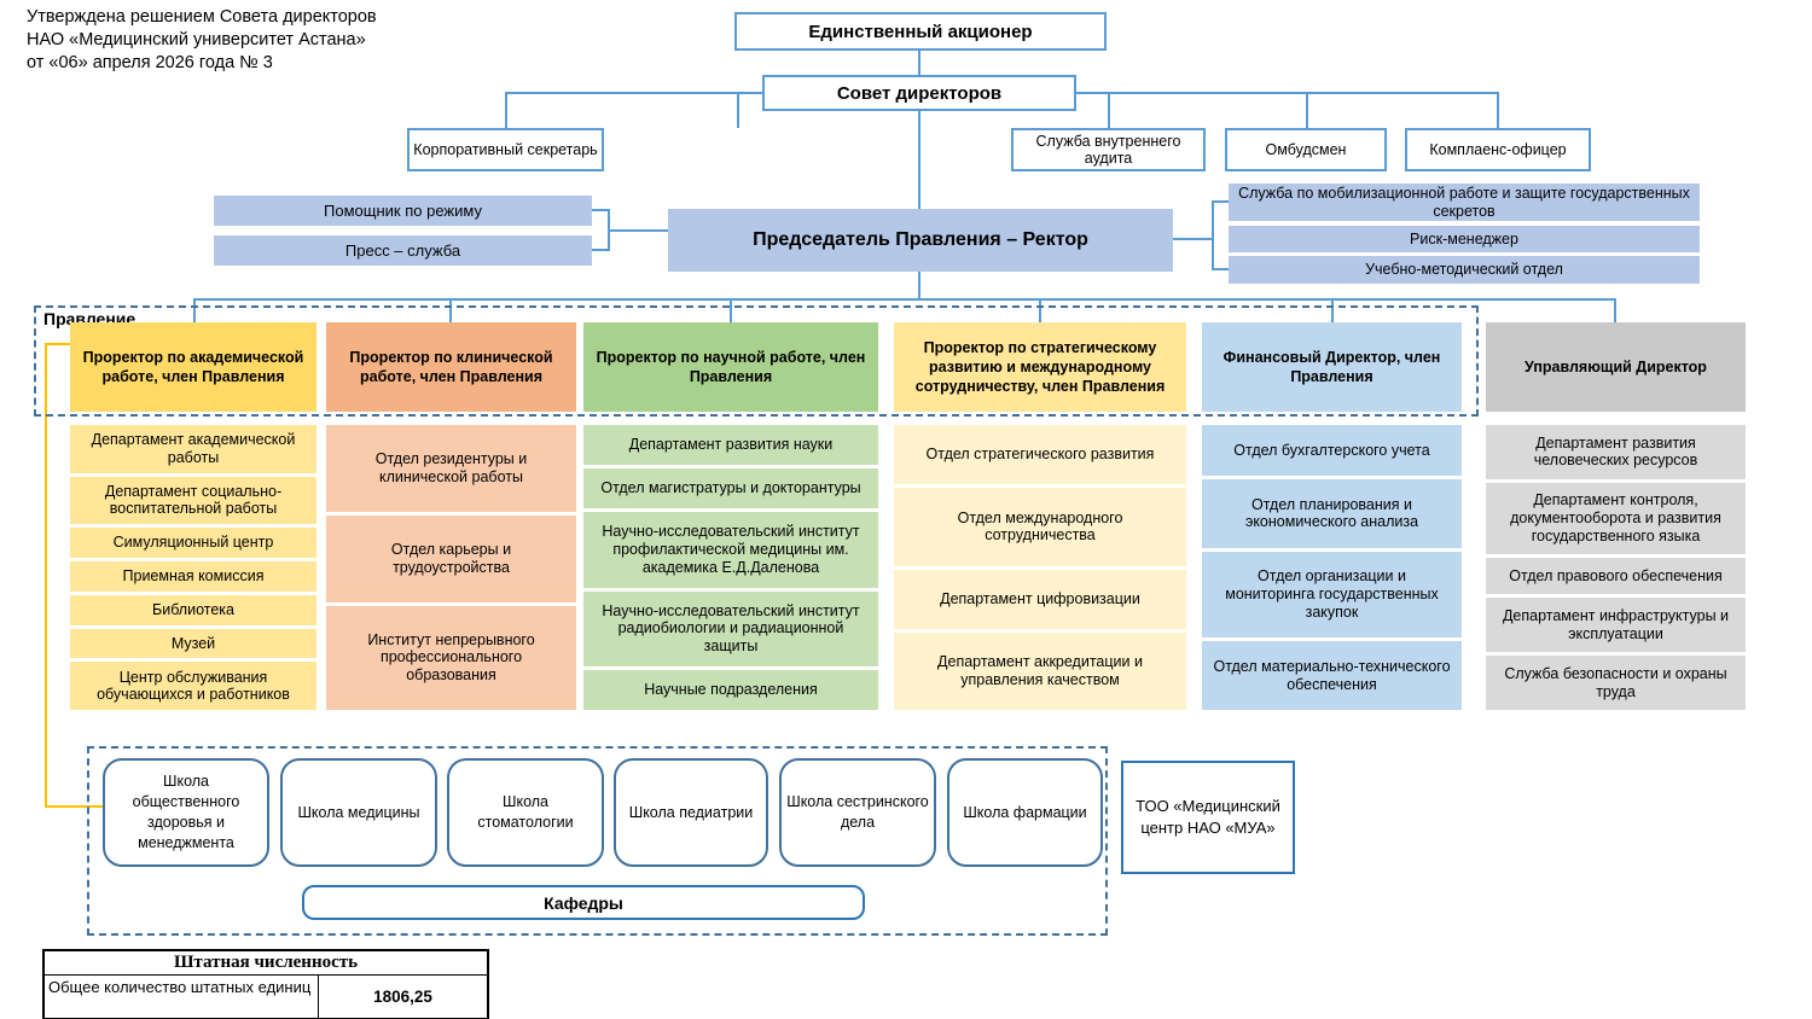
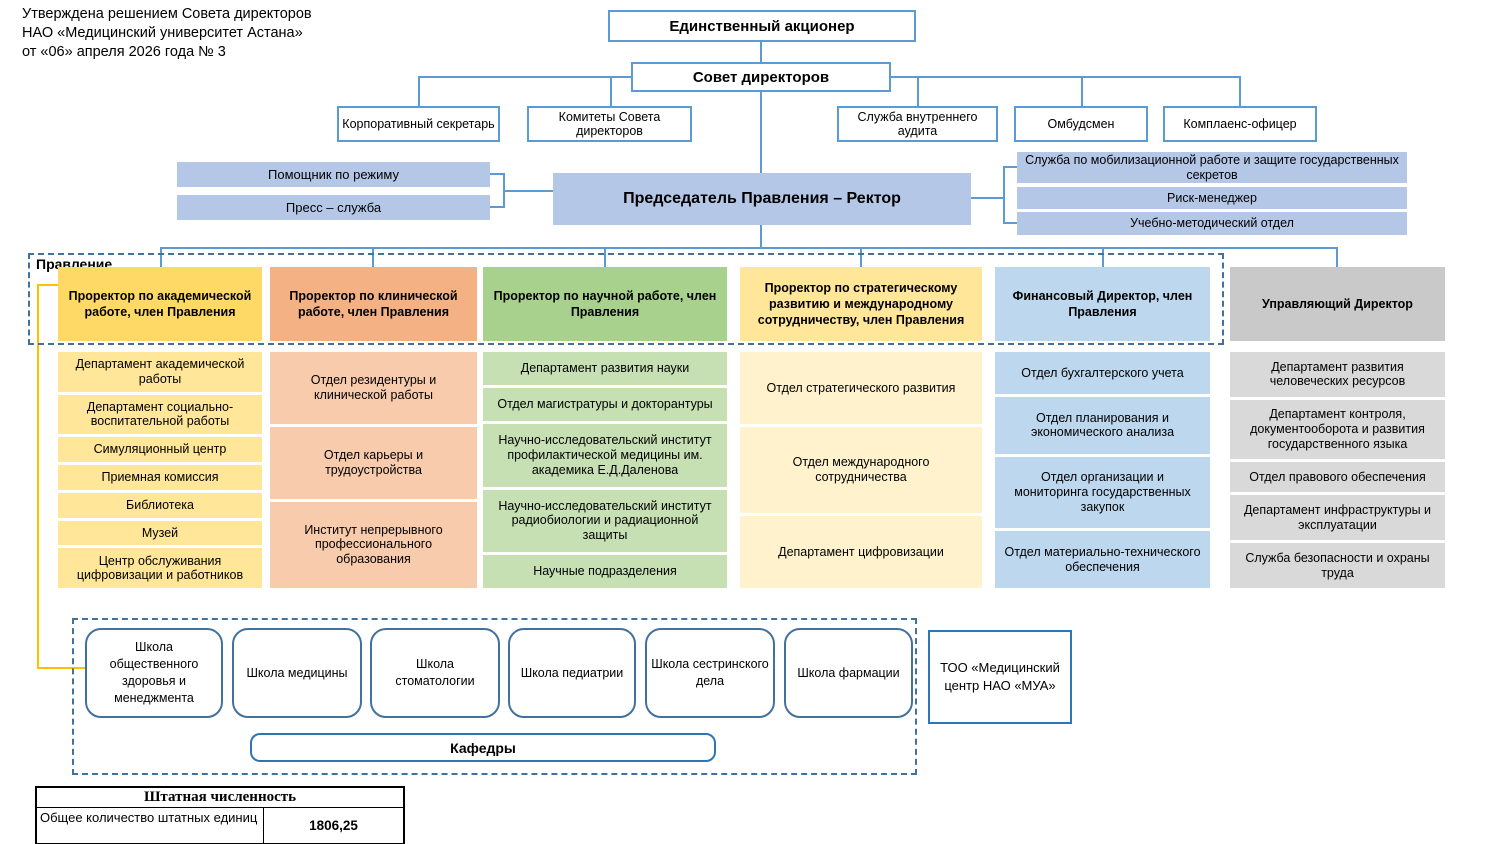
  Утверждена решением Совета директоров
  НАО «Медицинский университет Астана»
  от «06» апреля 2026 года № 3
  Единственный акционер
  Совет директоров
  Корпоративный секретарь
+ Комитеты Совета директоров
  Служба внутреннего аудита
  Омбудсмен
  Комплаенс-офицер
  Помощник по режиму
  Пресс – служба
  Председатель Правления – Ректор
  Служба по мобилизационной работе и защите государственных секретов
  Риск-менеджер
  Учебно-методический отдел
  Правление
  Проректор по академической работе, член Правления
  Департамент академической работы
  Департамент социально-воспитательной работы
  Симуляционный центр
  Приемная комиссия
  Библиотека
  Музей
- Центр обслуживания обучающихся и работников
+ Центр обслуживания цифровизации и работников
  Проректор по клинической работе, член Правления
  Отдел резидентуры и клинической работы
  Отдел карьеры и трудоустройства
  Институт непрерывного профессионального образования
  Проректор по научной работе, член Правления
  Департамент развития науки
  Отдел магистратуры и докторантуры
  Научно-исследовательский институт профилактической медицины им. академика Е.Д.Даленова
  Научно-исследовательский институт радиобиологии и радиационной защиты
  Научные подразделения
  Проректор по стратегическому развитию и международному сотрудничеству, член Правления
  Отдел стратегического развития
  Отдел международного сотрудничества
  Департамент цифровизации
- Департамент аккредитации и управления качеством
  Финансовый Директор, член Правления
  Отдел бухгалтерского учета
  Отдел планирования и экономического анализа
  Отдел организации и мониторинга государственных закупок
  Отдел материально-технического обеспечения
  Управляющий Директор
  Департамент развития человеческих ресурсов
  Департамент контроля, документооборота и развития государственного языка
  Отдел правового обеспечения
  Департамент инфраструктуры и эксплуатации
  Служба безопасности и охраны труда
  Школа общественного здоровья и менеджмента
  Школа медицины
  Школа стоматологии
  Школа педиатрии
  Школа сестринского дела
  Школа фармации
  ТОО «Медицинский центр НАО «МУА»
  Кафедры
  Штатная численность
  Общее количество штатных единиц
  1806,25
